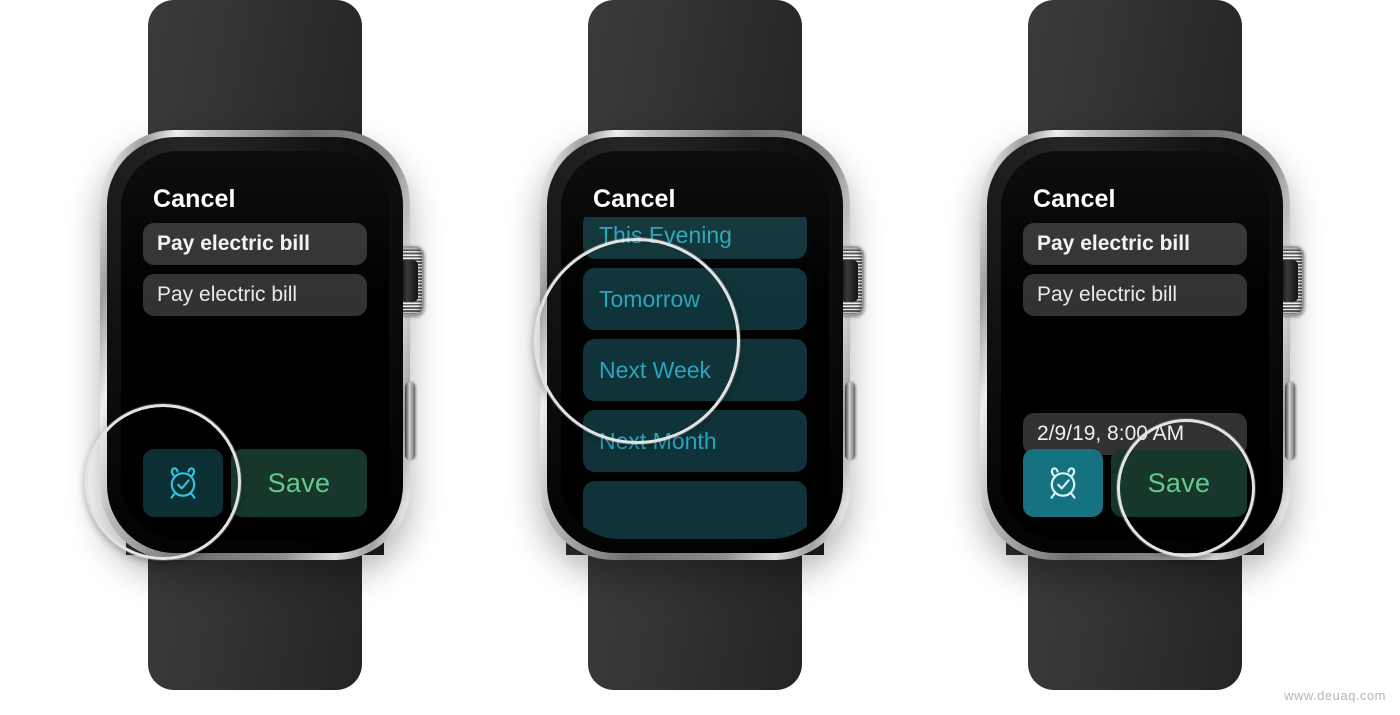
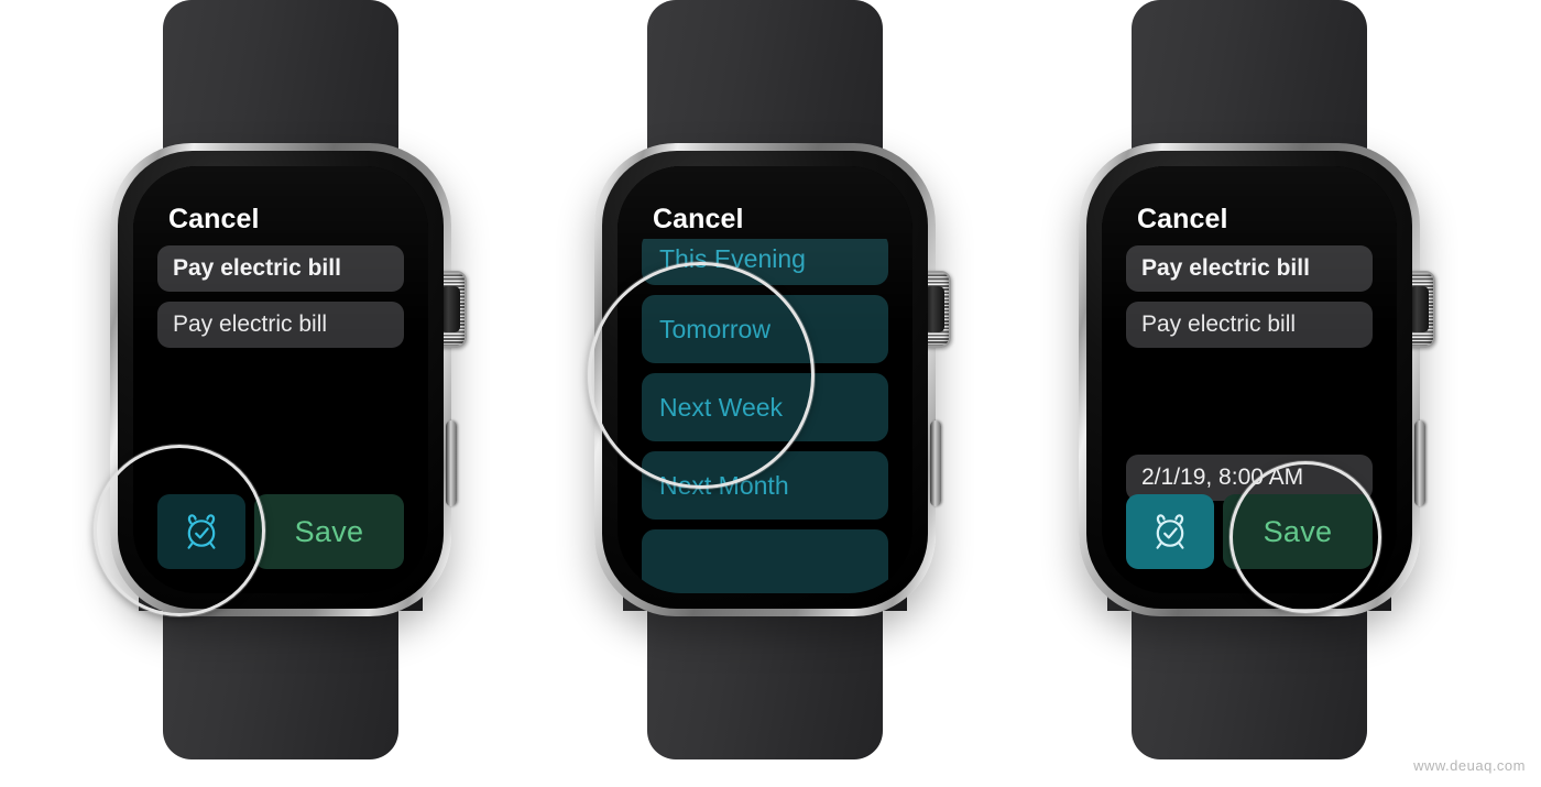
  Save
  Next Week
  Next Month
- 2/9/19, 8:00 AM
+ 2/1/19, 8:00 AM
  Save
  www.deuaq.com
